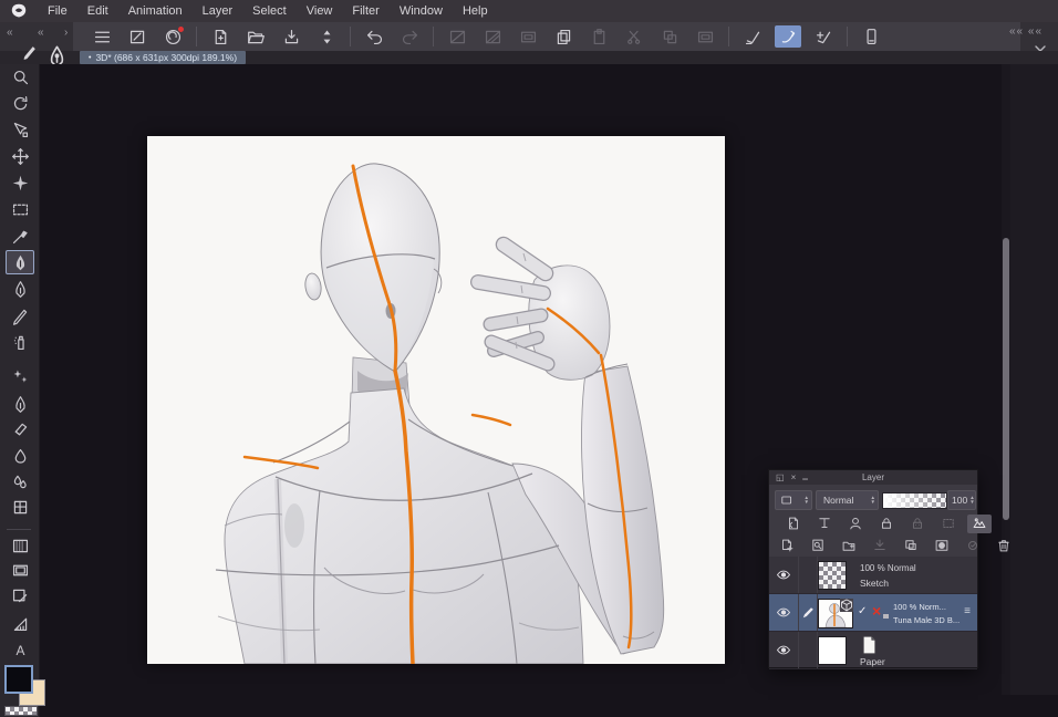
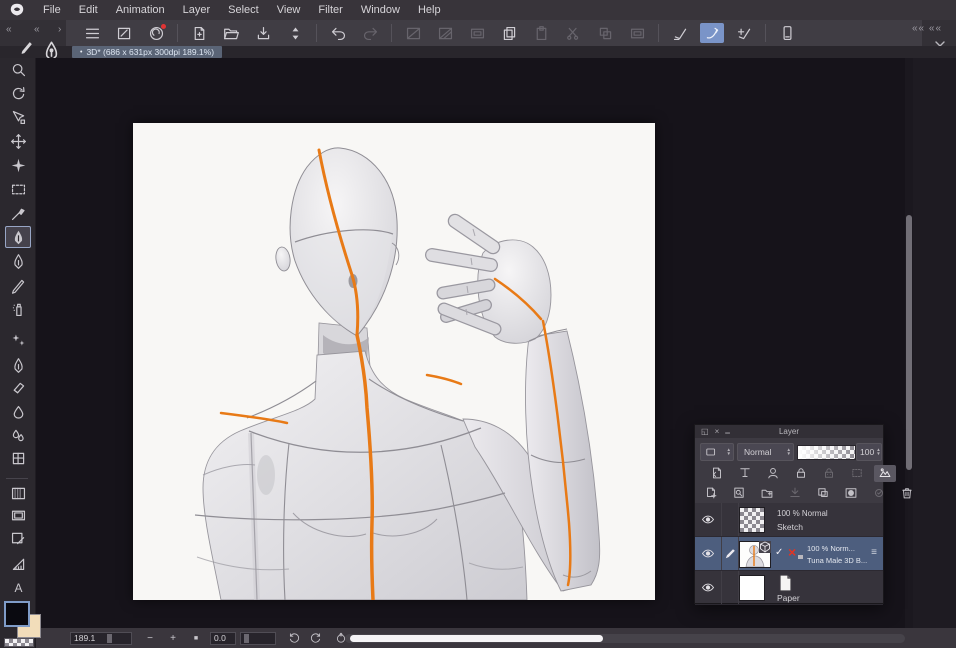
  File
  Edit
  Animation
  Layer
  Select
  View
  Filter
  Window
  Help
  «
  «
  ›
  «« ««
  3D* (686 x 631px 300dpi 189.1%)
  A
  ◱
  ×
  Layer
  Normal
  100
  100 % Normal
  Sketch
  ✓
  ×
  100 % Norm...
  Tuna Male 3D B...
  ≡
  Paper
+ 189.1
+ −
+ +
+ 0.0
